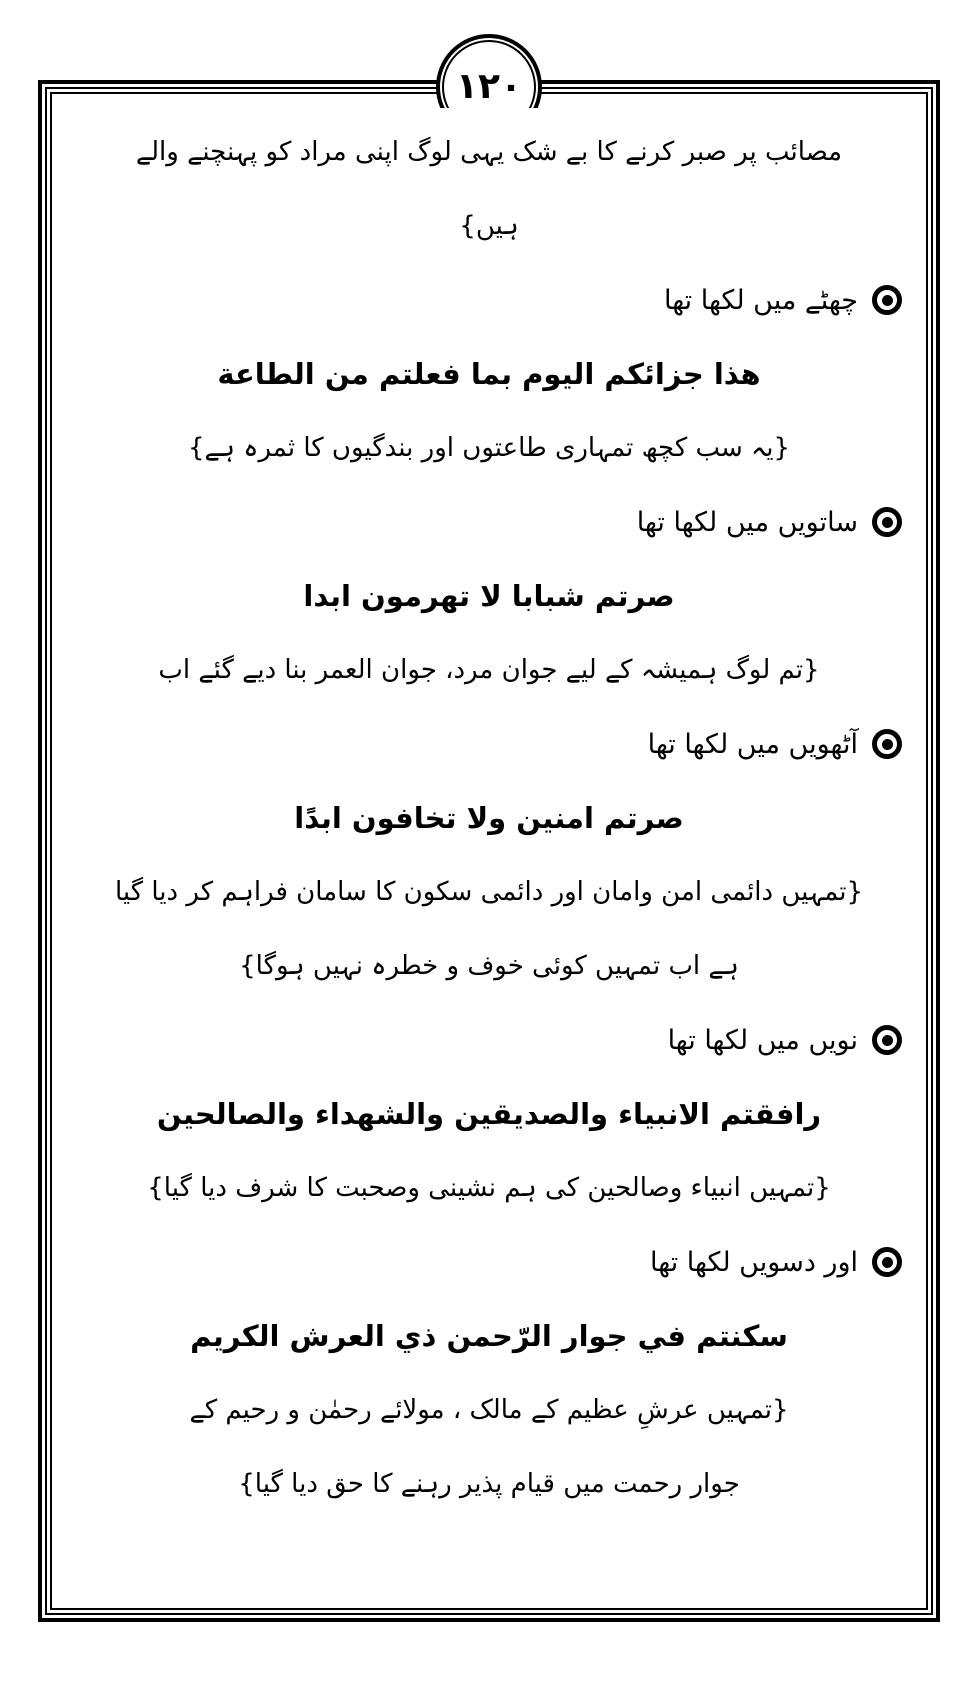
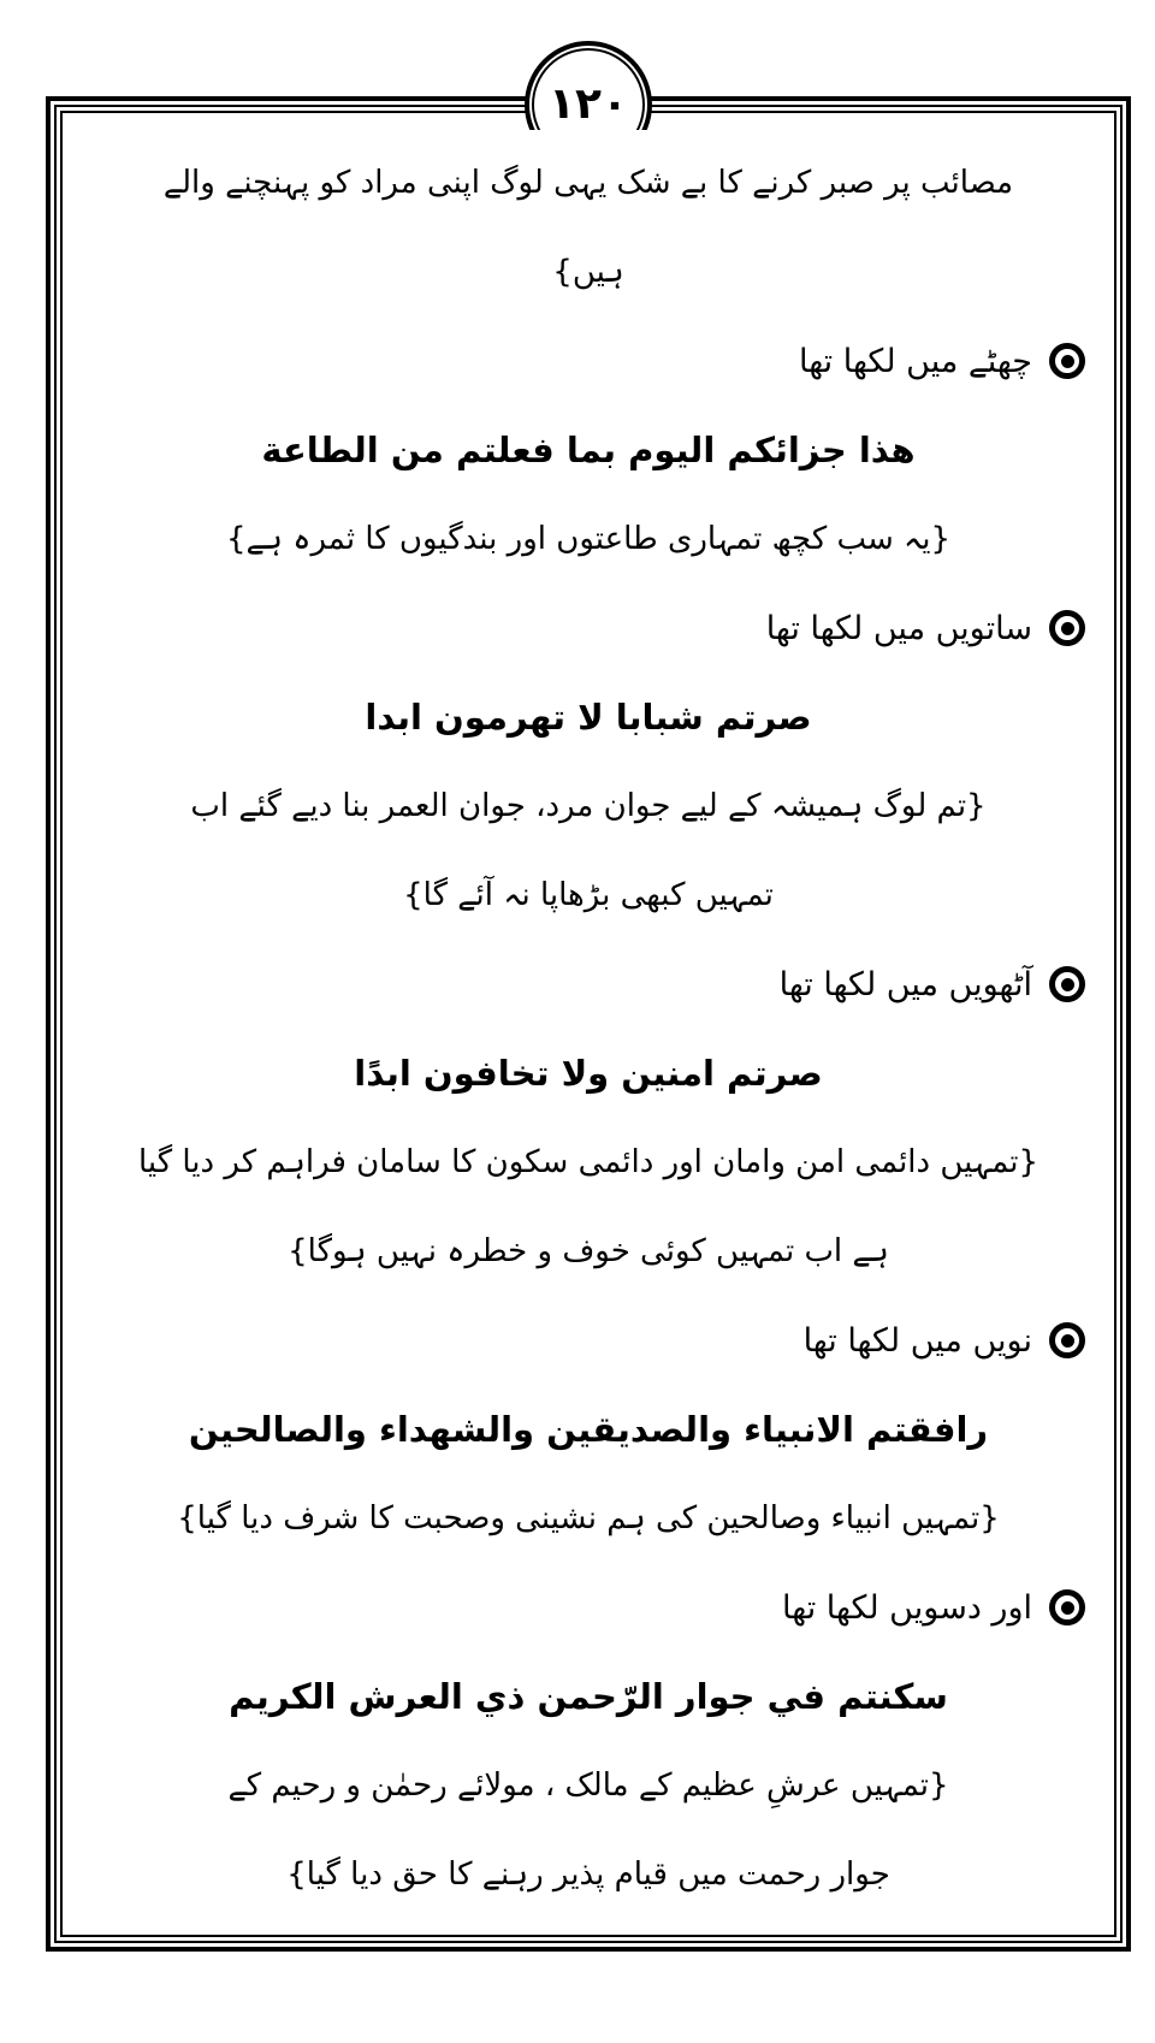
  مصائب پر صبر کرنے کا بے شک یہی لوگ اپنی مراد کو پہنچنے والے
  ہیں}
  چھٹے میں لکھا تھا
  هذا جزائكم اليوم بما فعلتم من الطاعة
  {یہ سب کچھ تمہاری طاعتوں اور بندگیوں کا ثمرہ ہے}
  ساتویں میں لکھا تھا
  صرتم شبابا لا تهرمون ابدا
  {تم لوگ ہمیشہ کے لیے جوان مرد، جوان العمر بنا دیے گئے اب
+ تمہیں کبھی بڑھاپا نہ آئے گا}
  آٹھویں میں لکھا تھا
  صرتم امنين ولا تخافون ابدًا
  {تمہیں دائمی امن وامان اور دائمی سکون کا سامان فراہم کر دیا گیا
  ہے اب تمہیں کوئی خوف و خطرہ نہیں ہوگا}
  نویں میں لکھا تھا
  رافقتم الانبياء والصديقين والشهداء والصالحين
  {تمہیں انبیاء وصالحین کی ہم نشینی وصحبت کا شرف دیا گیا}
  اور دسویں لکھا تھا
  سكنتم في جوار الرّحمن ذي العرش الكريم
  {تمہیں عرشِ عظیم کے مالک ، مولائے رحمٰن و رحیم کے
  جوار رحمت میں قیام پذیر رہنے کا حق دیا گیا}
  ۱۲۰
